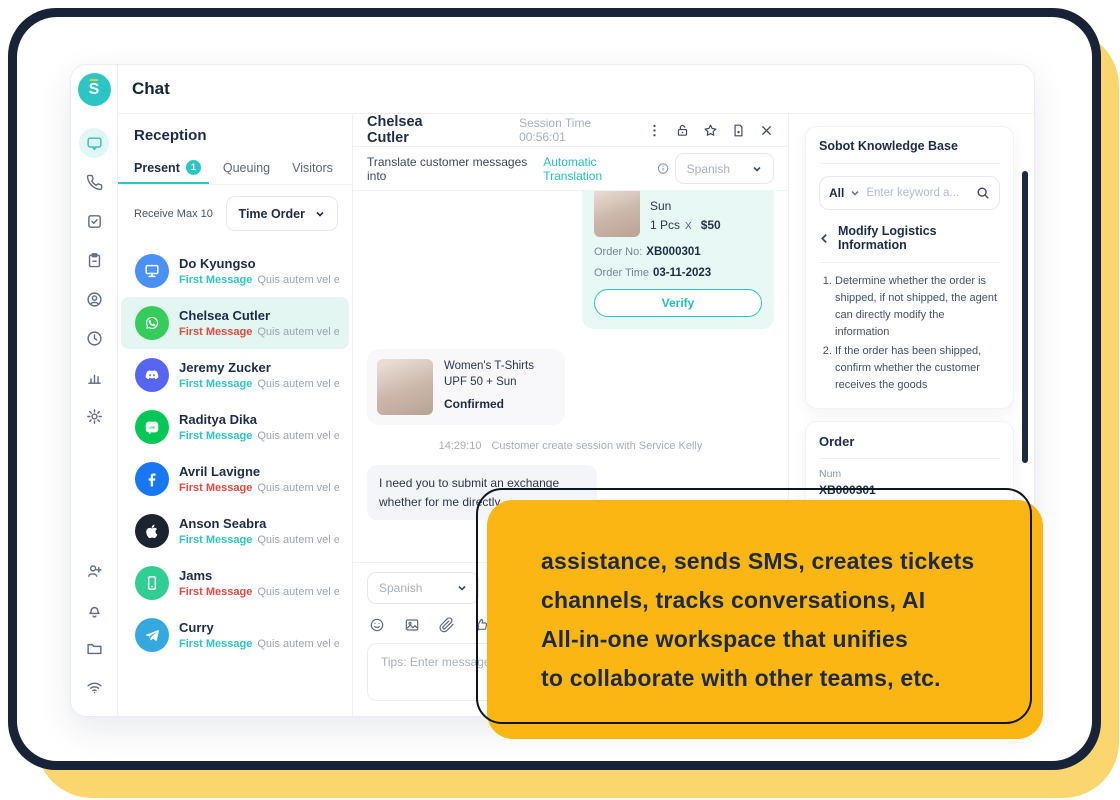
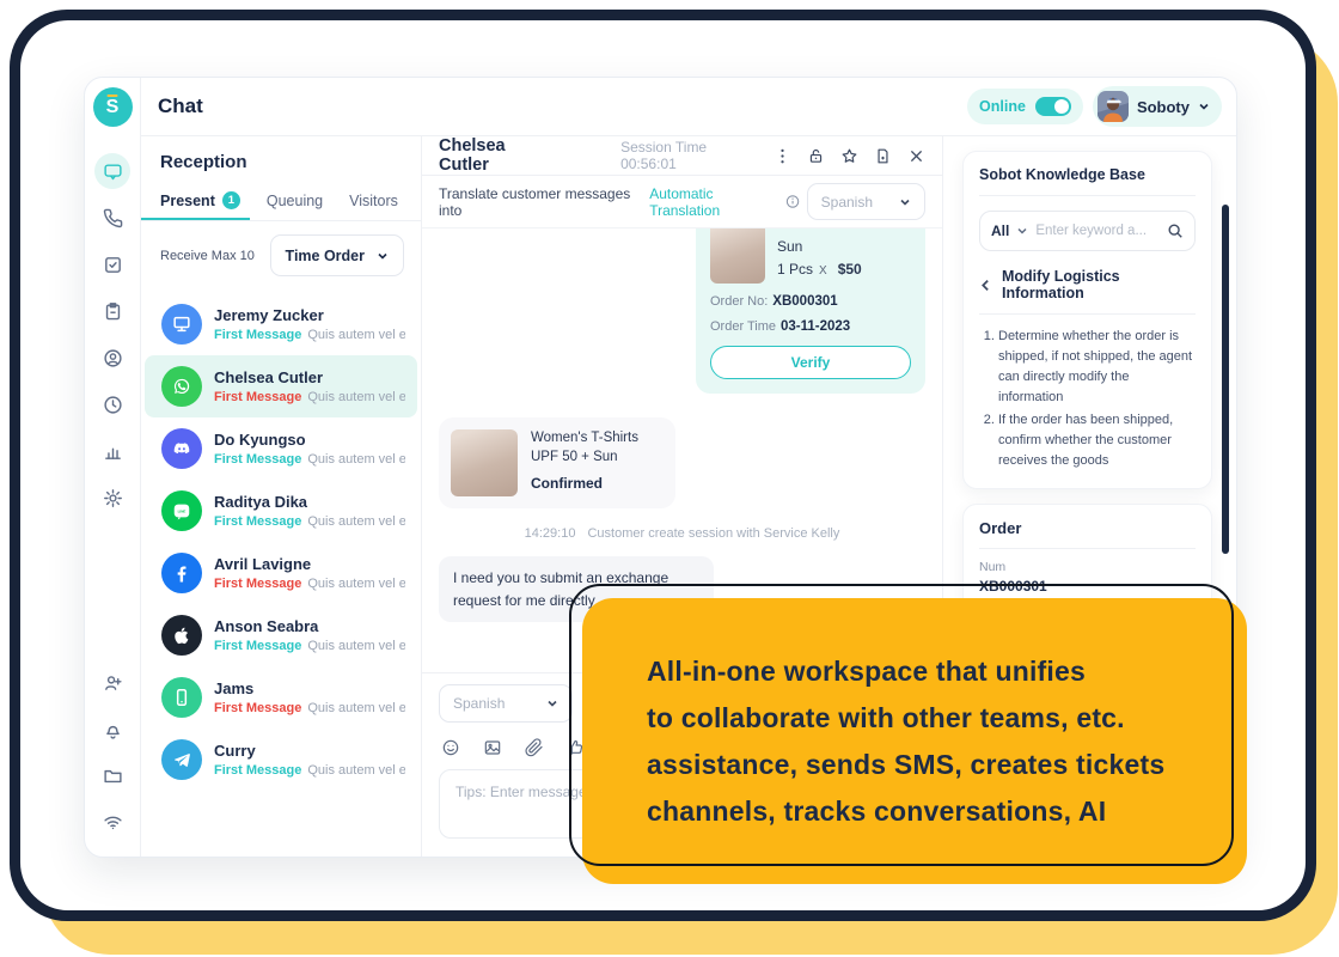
  S
  Chat
+ Online
+ Soboty
  Reception
  Present
  1
  Queuing
  Visitors
  Receive Max 10
  Time Order
- Do Kyungso
+ Jeremy Zucker
  First Message Quis autem vel e
  Chelsea Cutler
  First Message Quis autem vel e
- Jeremy Zucker
+ Do Kyungso
  First Message Quis autem vel e
  Raditya Dika
  First Message Quis autem vel e
  Avril Lavigne
  First Message Quis autem vel e
  Anson Seabra
  First Message Quis autem vel e
  Jams
  First Message Quis autem vel e
  Curry
  First Message Quis autem vel e
  Chelsea Cutler
  Session Time 00:56:01
  Translate customer messages into
  Automatic Translation
  Spanish
  Sun
  1 Pcs X $50
  Order No: XB000301
  Order Time 03-11-2023
  Verify
  Women's T-Shirts UPF 50 + Sun
  Confirmed
  14:29:10 Customer create session with Service Kelly
- I need you to submit an exchange whether for me directly
+ I need you to submit an exchange request for me directly
  Spanish
  Tips: Enter messag
  Sobot Knowledge Base
  All
  Enter keyword a...
  Modify Logistics Information
  Determine whether the order is shipped, if not shipped, the agent can directly modify the information
  If the order has been shipped, confirm whether the customer receives the goods
  Order
  Num
  XB000301
- assistance, sends SMS, creates tickets
+ All-in-one workspace that unifies
- channels, tracks conversations, AI
+ to collaborate with other teams, etc.
- All-in-one workspace that unifies
+ assistance, sends SMS, creates tickets
- to collaborate with other teams, etc.
+ channels, tracks conversations, AI
